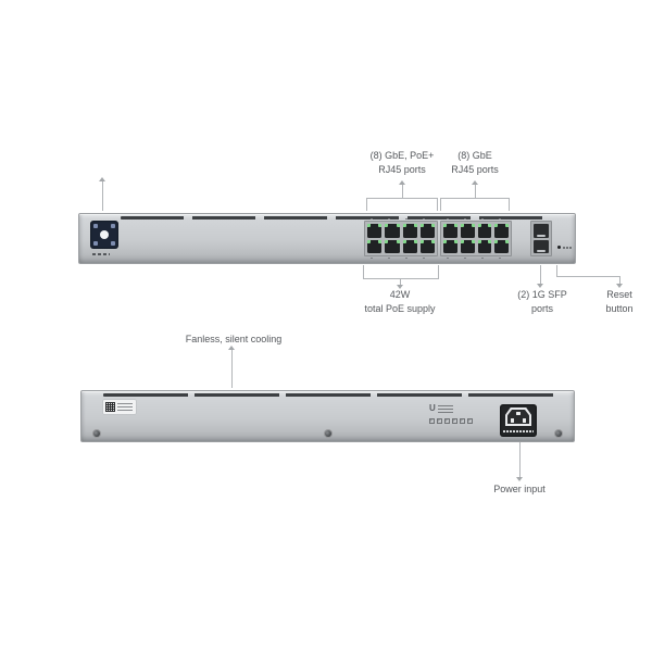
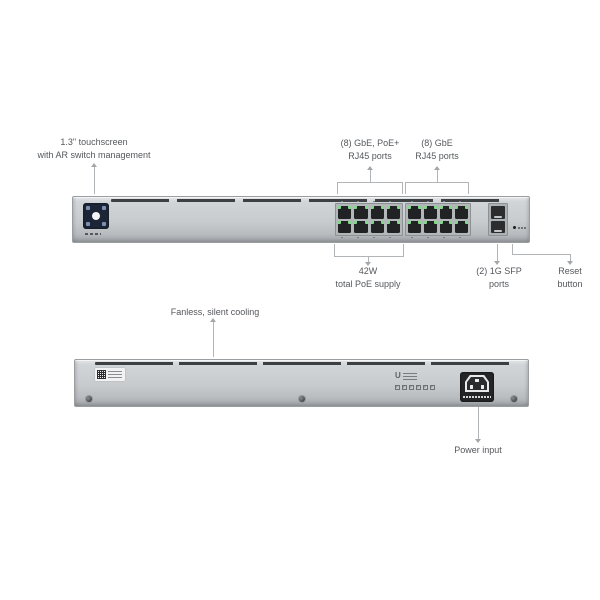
  U
+ 1.3" touchscreen
+ with AR switch management
  (8) GbE, PoE+
  RJ45 ports
  (8) GbE
  RJ45 ports
  42W
  total PoE supply
  (2) 1G SFP
  ports
  Reset
  button
  Fanless, silent cooling
  Power input
